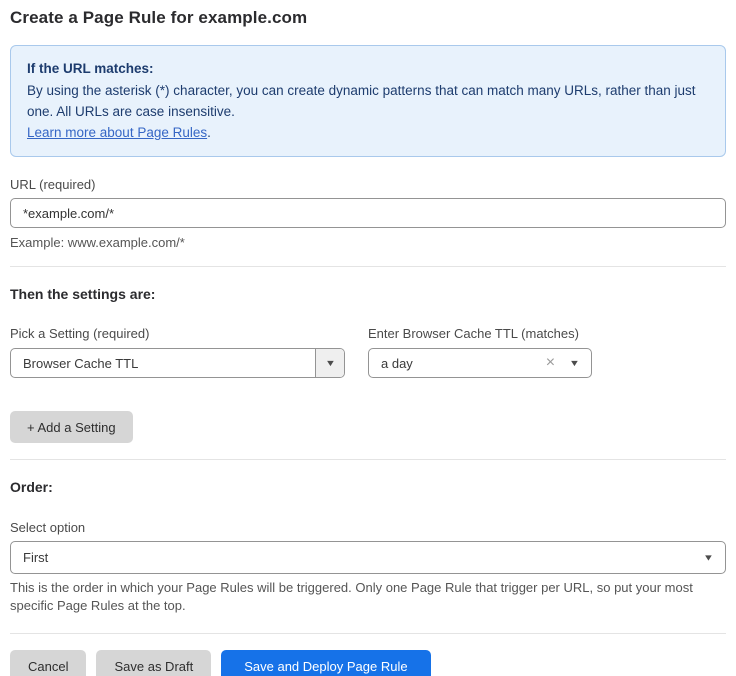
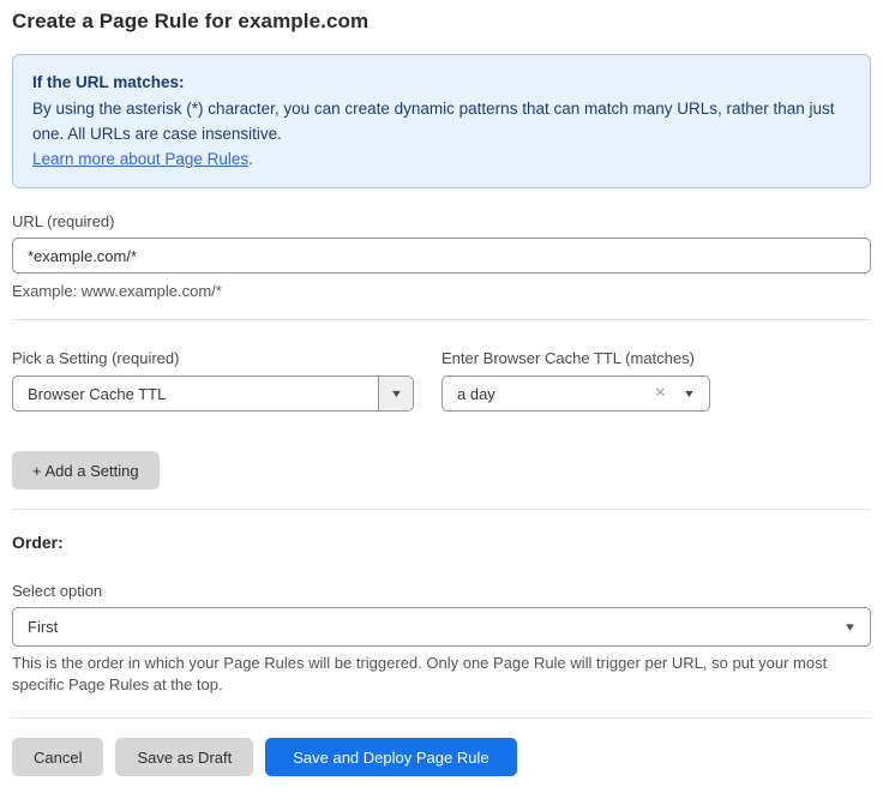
  Create a Page Rule for example.com
  If the URL matches:
  By using the asterisk (*) character, you can create dynamic patterns that can match many URLs, rather than just one. All URLs are case insensitive.
  Learn more about Page Rules.
  URL (required)
  *example.com/*
  Example: www.example.com/*
- Then the settings are:
  Pick a Setting (required)
  Enter Browser Cache TTL (matches)
  Browser Cache TTL
  ▼
  a day
  ×
  ▼
  + Add a Setting
  Order:
  Select option
  First
  ▼
- This is the order in which your Page Rules will be triggered. Only one Page Rule that trigger per URL, so put your most specific Page Rules at the top.
+ This is the order in which your Page Rules will be triggered. Only one Page Rule will trigger per URL, so put your most specific Page Rules at the top.
  Cancel
  Save as Draft
  Save and Deploy Page Rule
